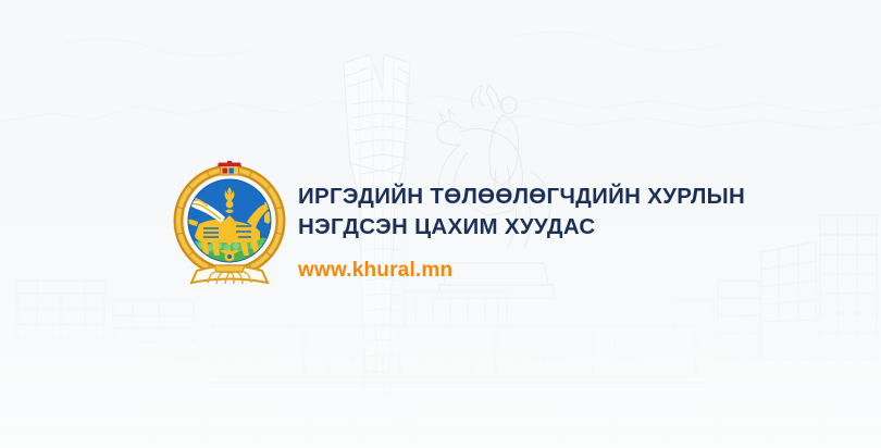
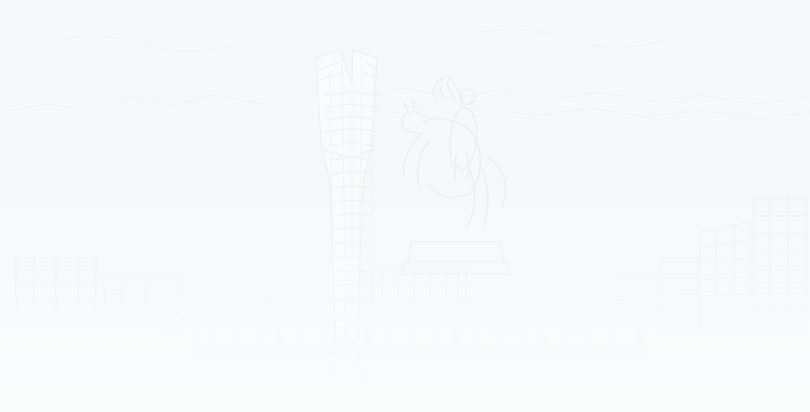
- ИРГЭДИЙН ТӨЛӨӨЛӨГЧДИЙН ХУРЛЫН
- НЭГДСЭН ЦАХИМ ХУУДАС
- www.khural.mn
